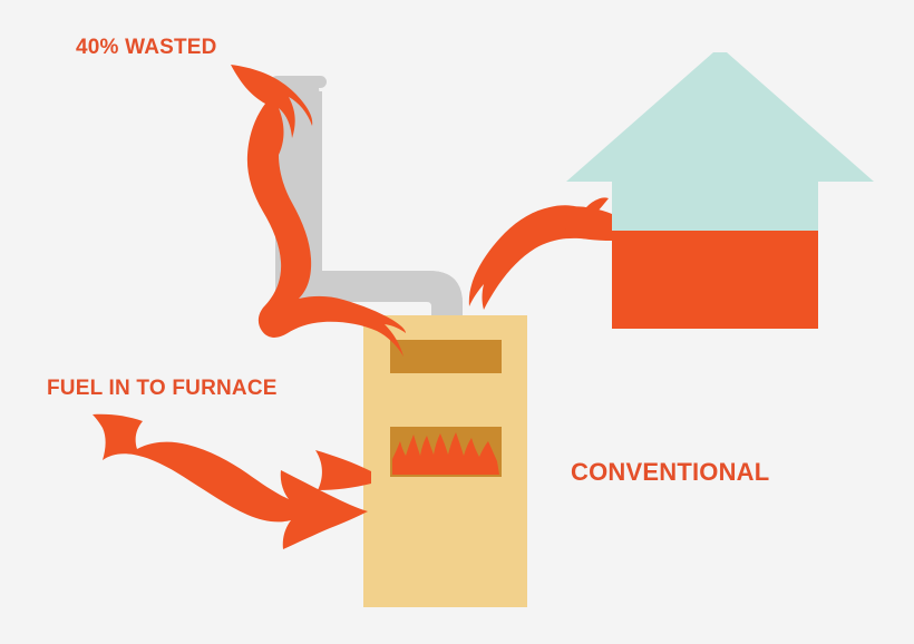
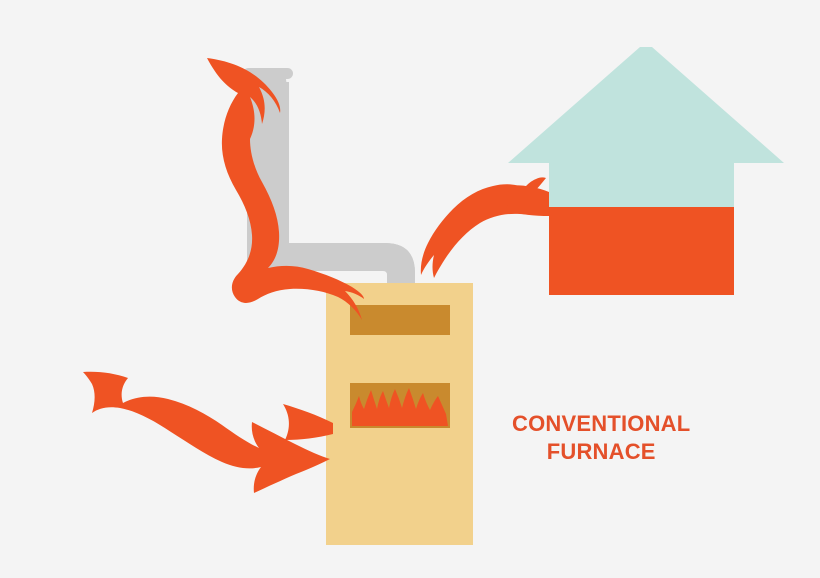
- 40% WASTED
- FUEL IN TO FURNACE
  CONVENTIONAL
+ FURNACE
